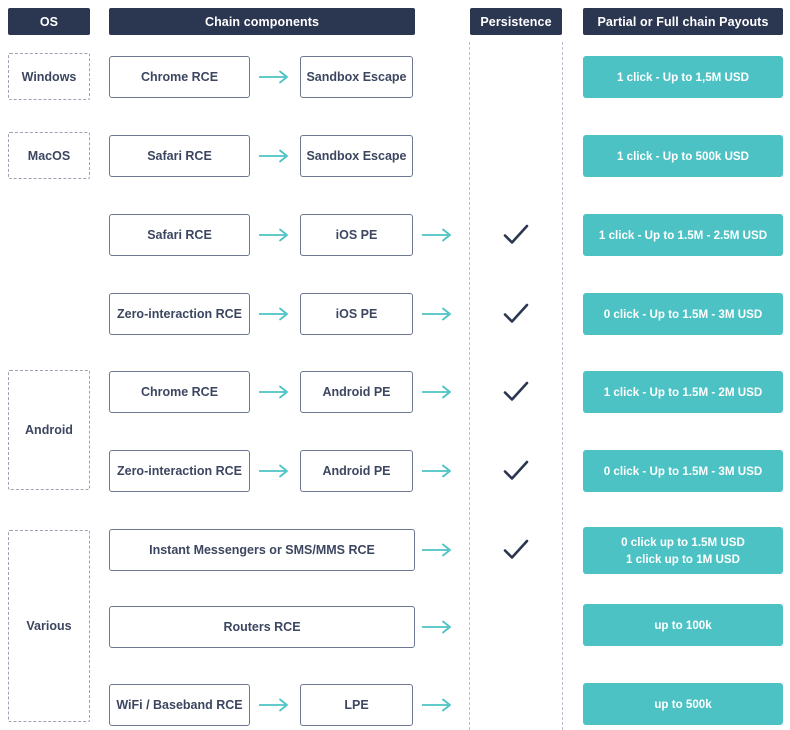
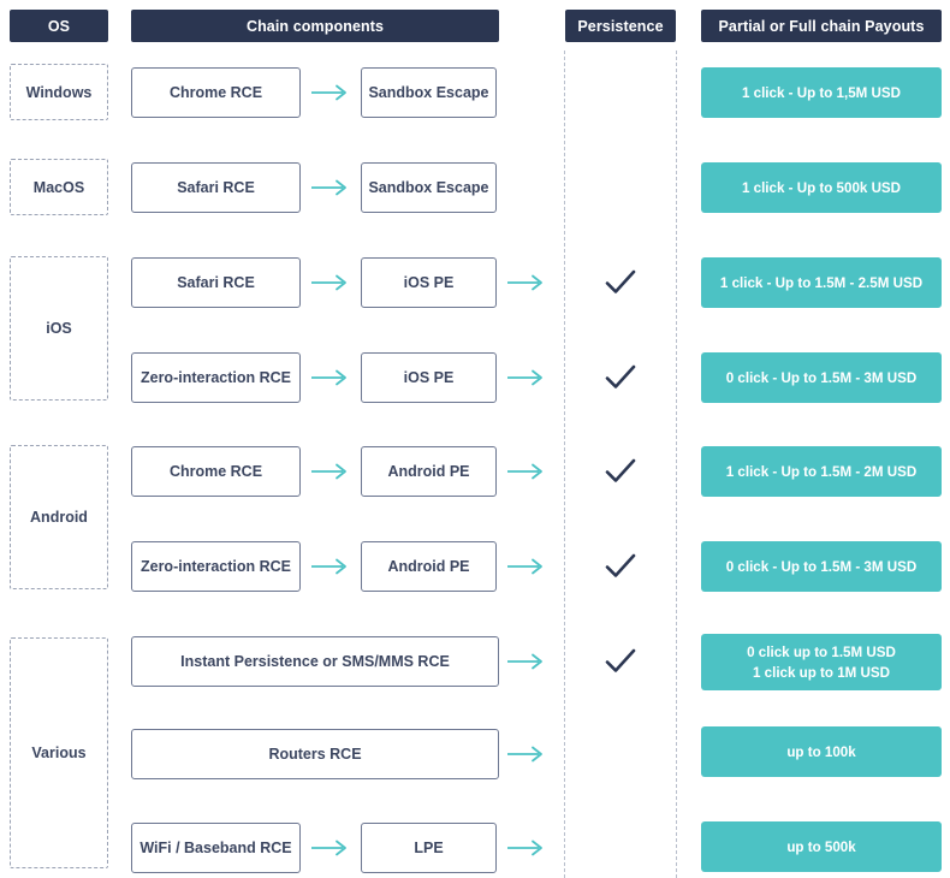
  OS
  Chain components
  Persistence
  Partial or Full chain Payouts
  Windows
  MacOS
+ iOS
  Android
  Various
  Chrome RCE
  Sandbox Escape
  1 click - Up to 1,5M USD
  Safari RCE
  Sandbox Escape
  1 click - Up to 500k USD
  Safari RCE
  iOS PE
  1 click - Up to 1.5M - 2.5M USD
  Zero-interaction RCE
  iOS PE
  0 click - Up to 1.5M - 3M USD
  Chrome RCE
  Android PE
  1 click - Up to 1.5M - 2M USD
  Zero-interaction RCE
  Android PE
  0 click - Up to 1.5M - 3M USD
- Instant Messengers or SMS/MMS RCE
+ Instant Persistence or SMS/MMS RCE
  0 click up to 1.5M USD
  1 click up to 1M USD
  Routers RCE
  up to 100k
  WiFi / Baseband RCE
  LPE
  up to 500k
